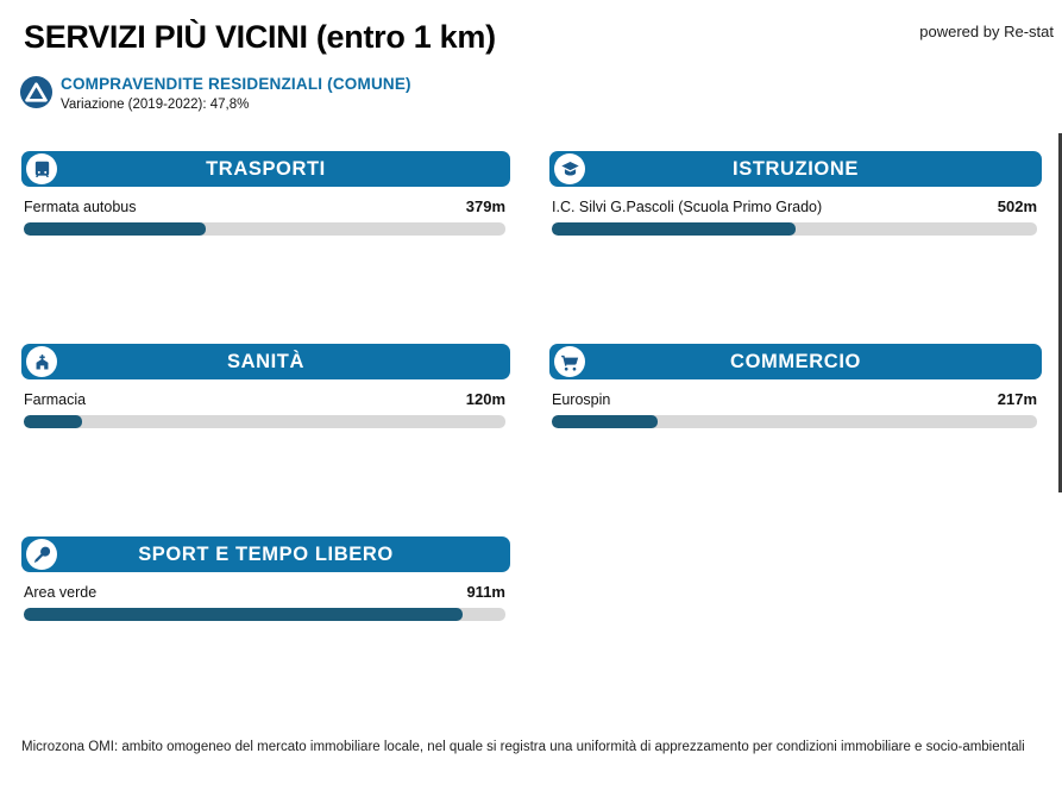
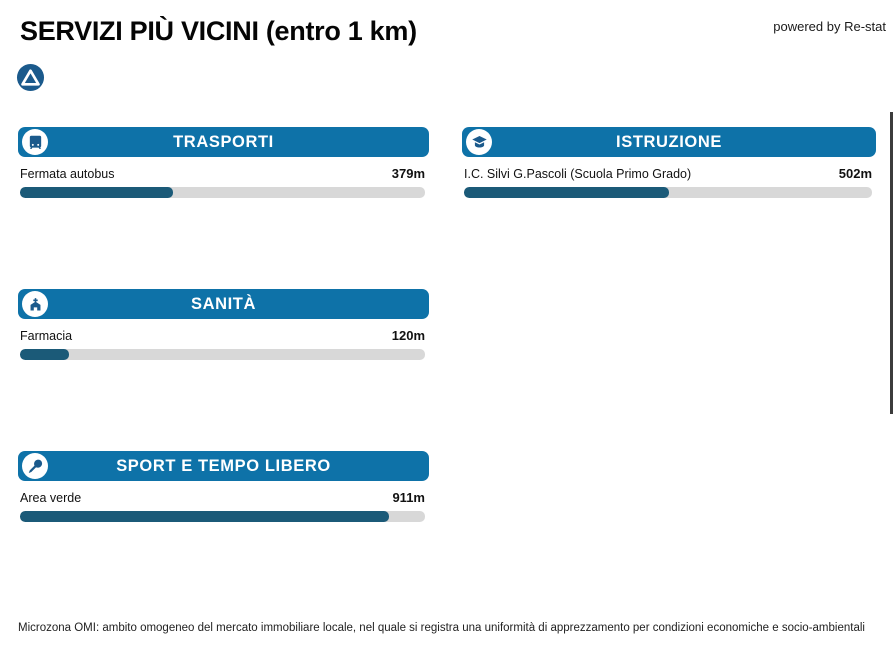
  SERVIZI PIÙ VICINI (entro 1 km)
  powered by Re-stat
- COMPRAVENDITE RESIDENZIALI (COMUNE)
- Variazione (2019-2022): 47,8%
  TRASPORTI
  Fermata autobus
  379m
  ISTRUZIONE
  I.C. Silvi G.Pascoli (Scuola Primo Grado)
  502m
  SANITÀ
  Farmacia
  120m
- COMMERCIO
- Eurospin
- 217m
  SPORT E TEMPO LIBERO
  Area verde
  911m
- Microzona OMI: ambito omogeneo del mercato immobiliare locale, nel quale si registra una uniformità di apprezzamento per condizioni immobiliare e socio-ambientali
+ Microzona OMI: ambito omogeneo del mercato immobiliare locale, nel quale si registra una uniformità di apprezzamento per condizioni economiche e socio-ambientali
